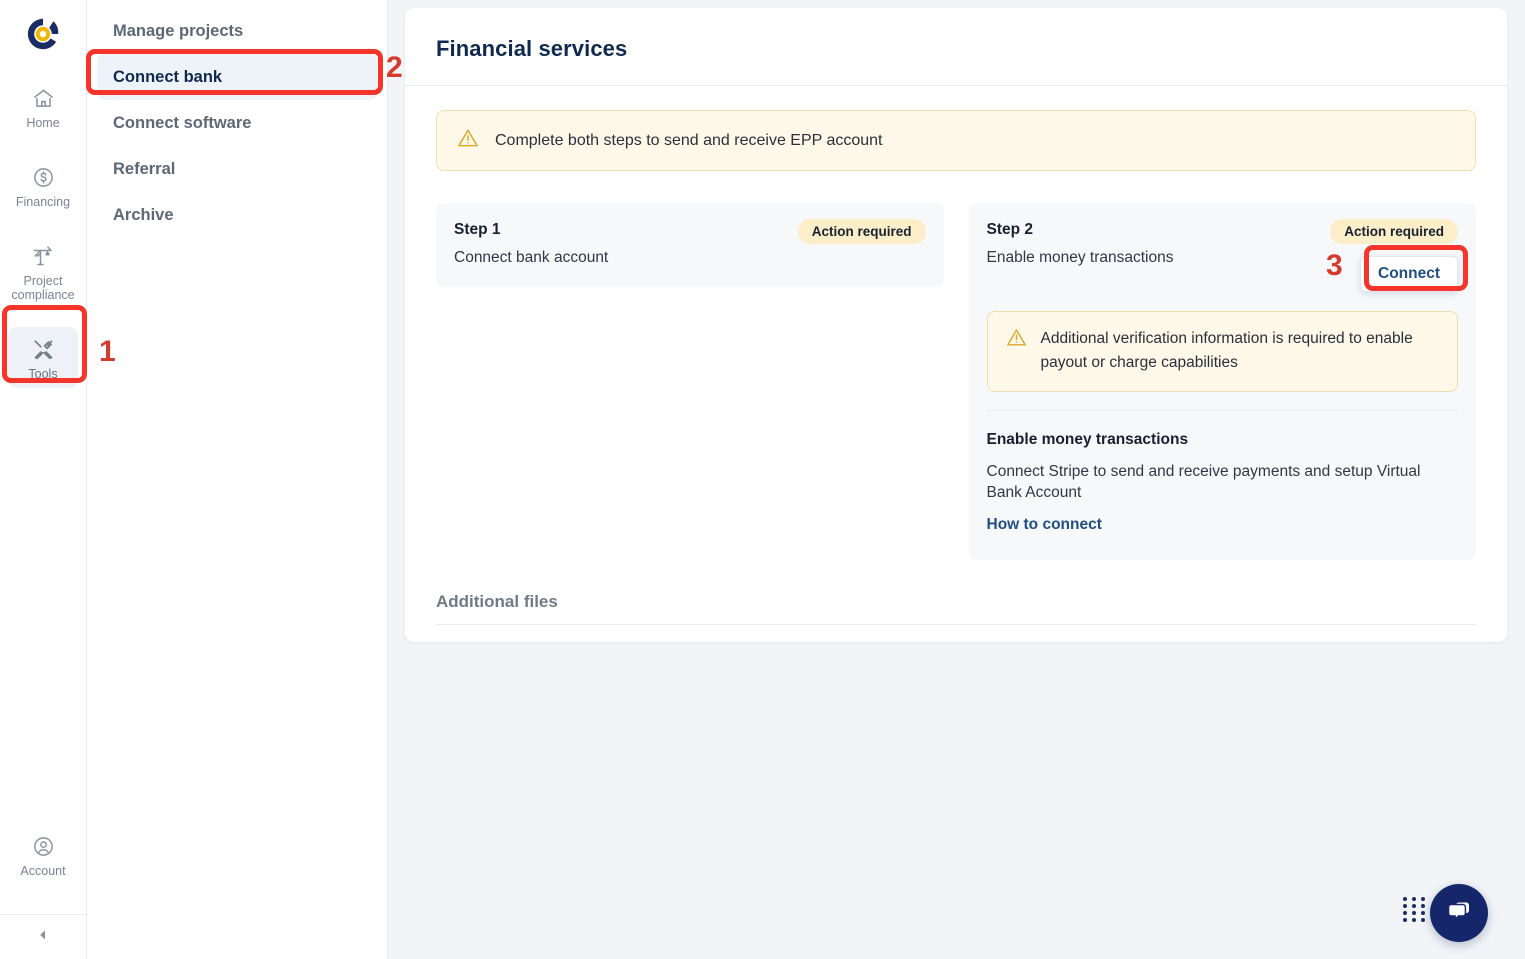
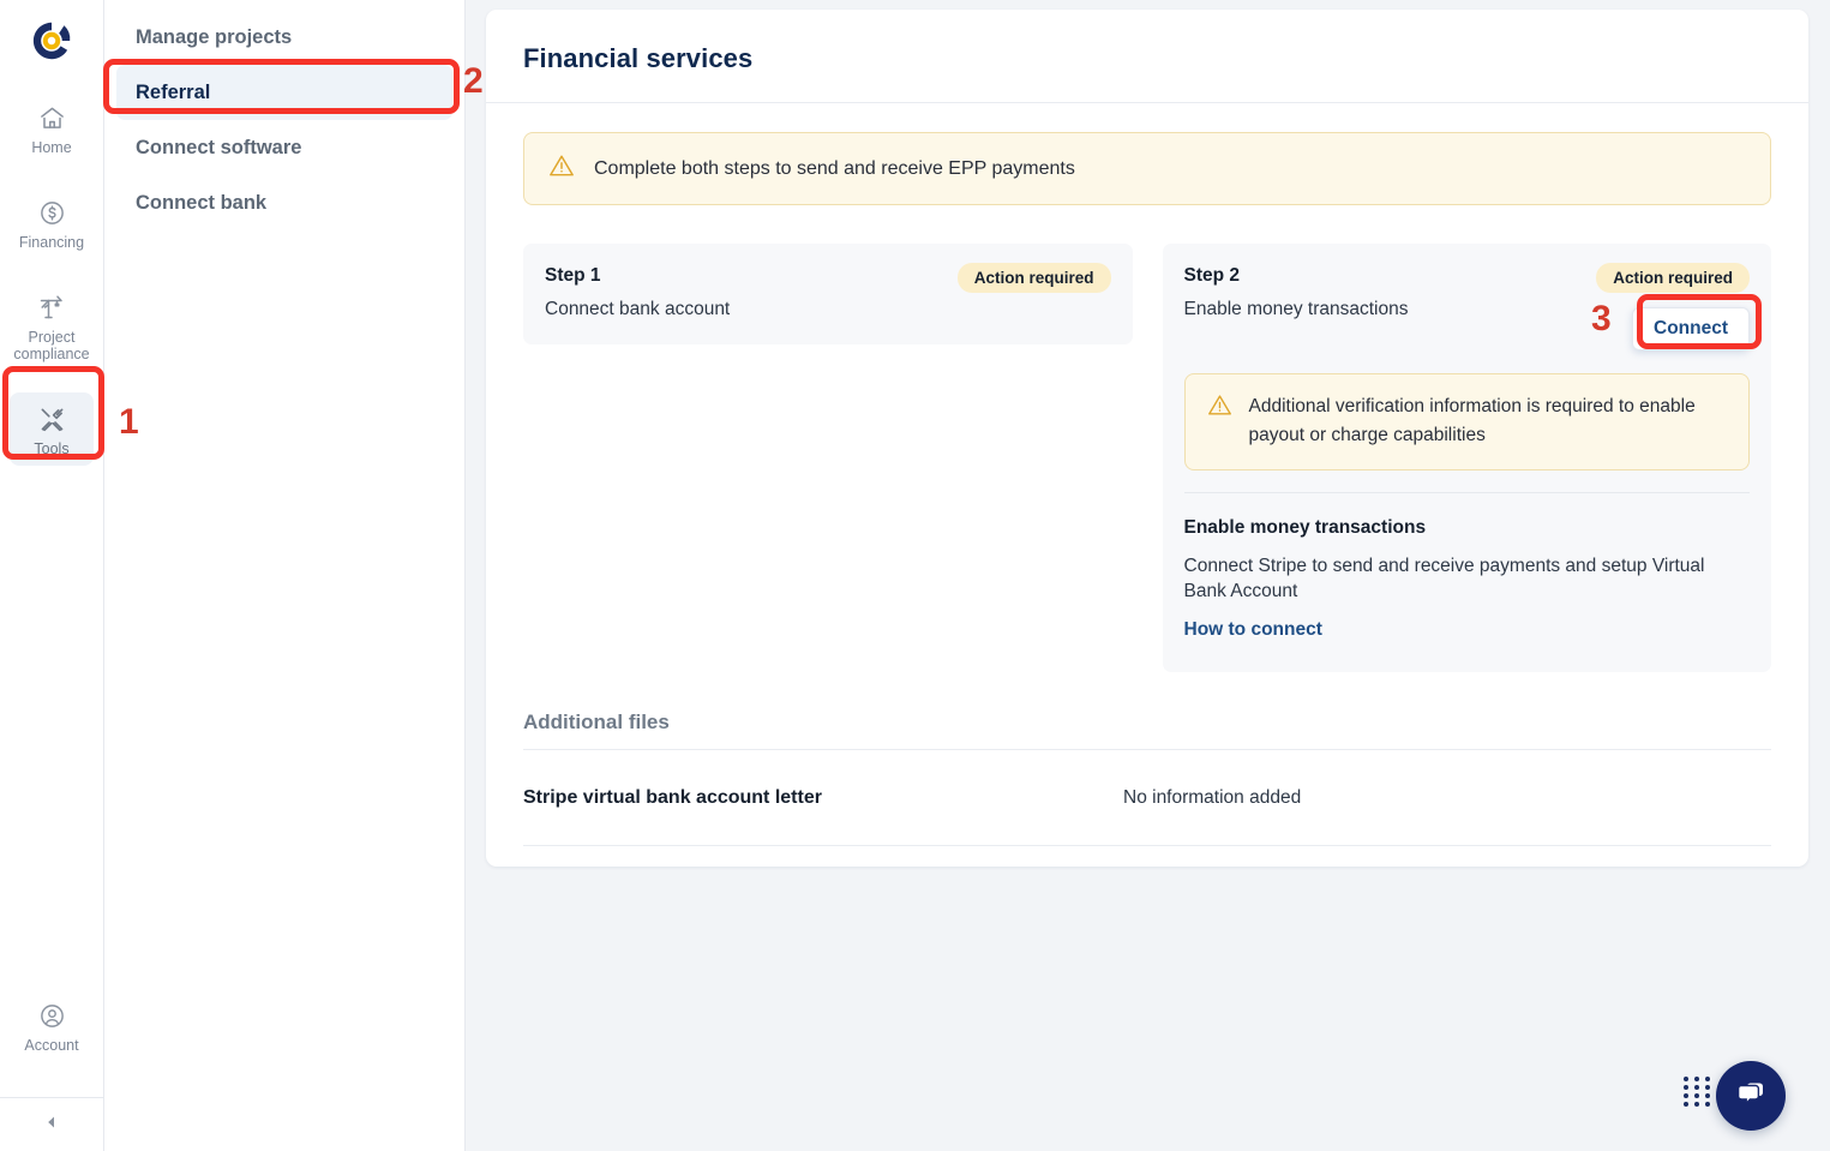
  Home
  Financing
  Project compliance
  Tools
  Account
  Manage projects
- Connect bank
+ Referral
  Connect software
- Referral
+ Connect bank
- Archive
  Financial services
- Complete both steps to send and receive EPP account
+ Complete both steps to send and receive EPP payments
  Step 1
  Connect bank account
  Action required
  Step 2
  Enable money transactions
  Action required
  Connect
  Additional verification information is required to enable payout or charge capabilities
  Enable money transactions
  Connect Stripe to send and receive payments and setup Virtual Bank Account
  How to connect
  Additional files
+ Stripe virtual bank account letter
+ No information added
  1
  2
  3
